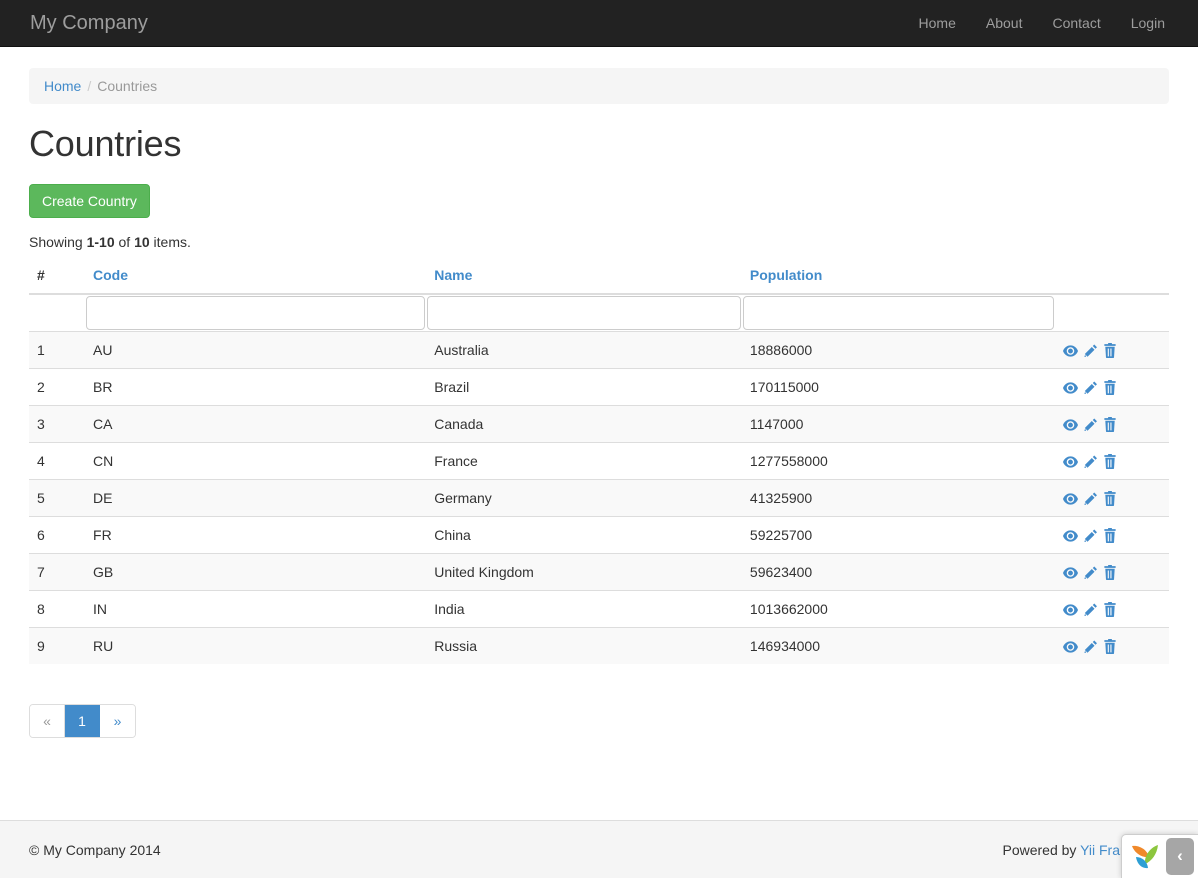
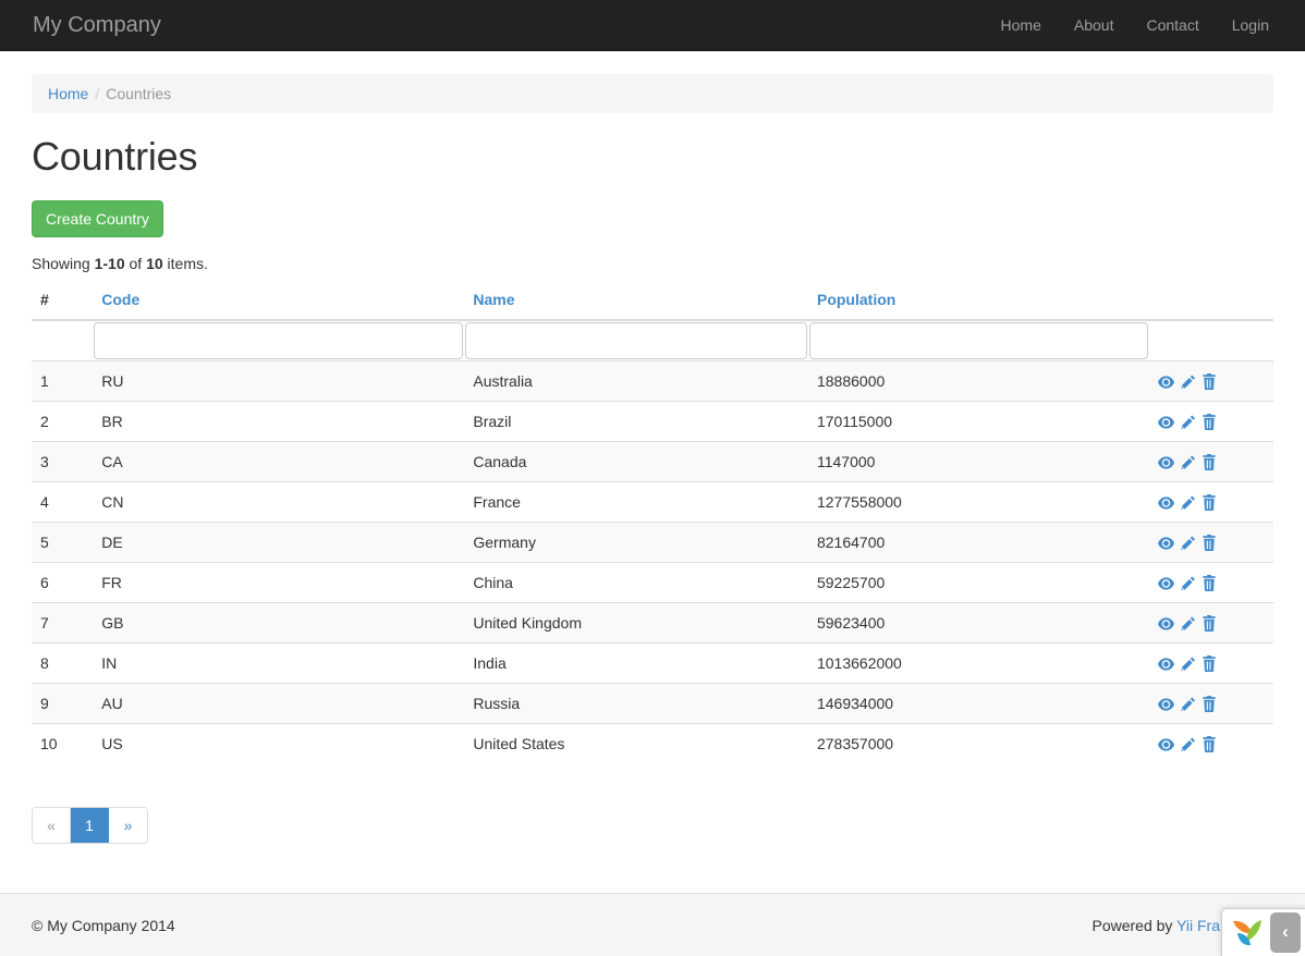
  My Company
  Home
  About
  Contact
  Login
  Home
  /
  Countries
  Countries
  Create Country
  Showing 1-10 of 10 items.
  #	Code	Name	Population
- 1	AU	Australia	18886000
+ 1	RU	Australia	18886000
  2	BR	Brazil	170115000
  3	CA	Canada	1147000
  4	CN	France	1277558000
- 5	DE	Germany	41325900
+ 5	DE	Germany	82164700
  6	FR	China	59225700
  7	GB	United Kingdom	59623400
  8	IN	India	1013662000
- 9	RU	Russia	146934000
+ 9	AU	Russia	146934000
+ 10	US	United States	278357000
  «
  1
  »
  © My Company 2014
  Powered by Yii Fra
  ‹
